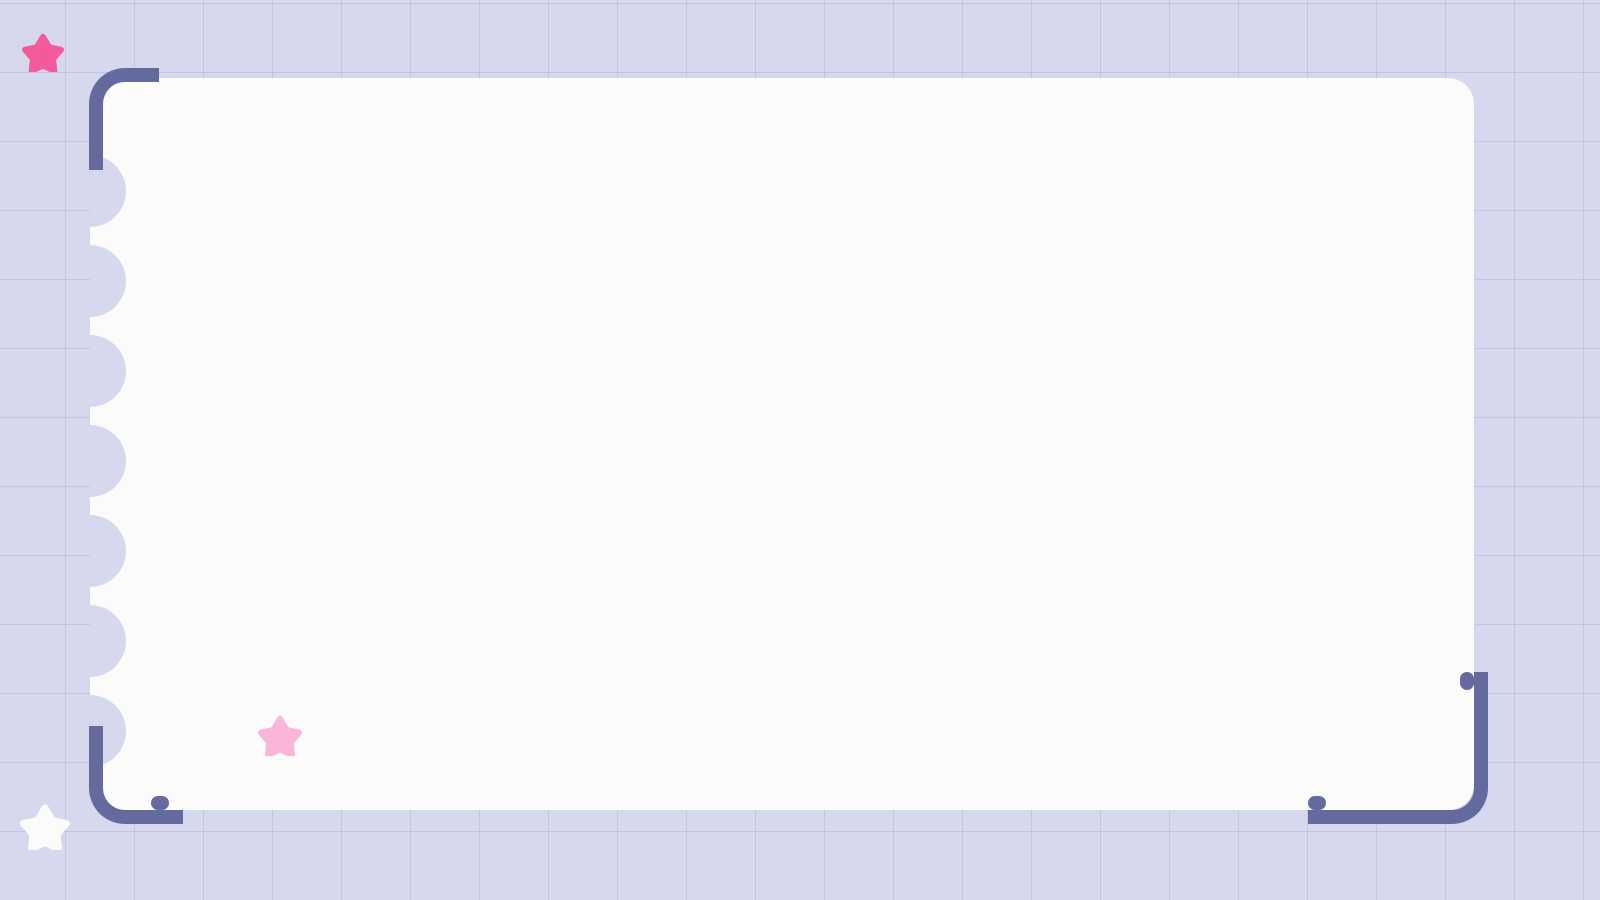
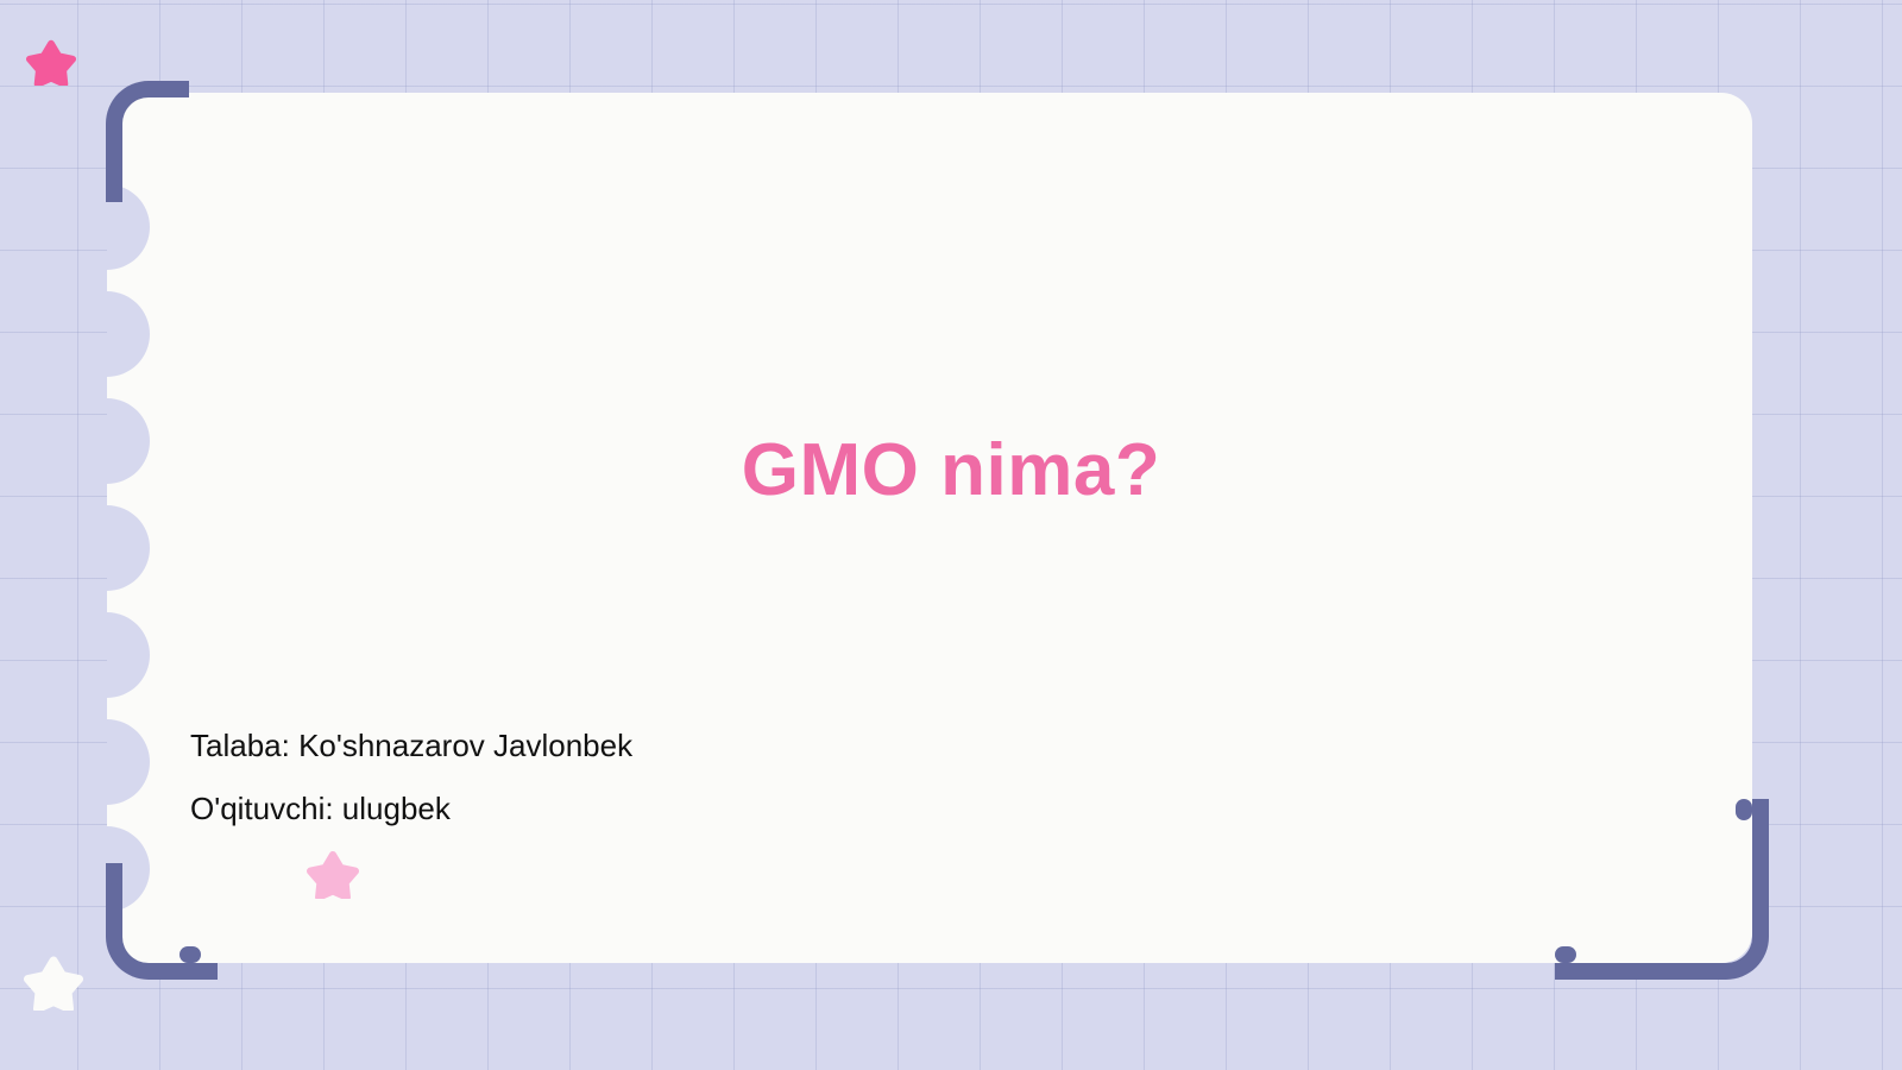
+ GMO nima?
+ Talaba: Ko'shnazarov Javlonbek
+ O'qituvchi: ulugbek
